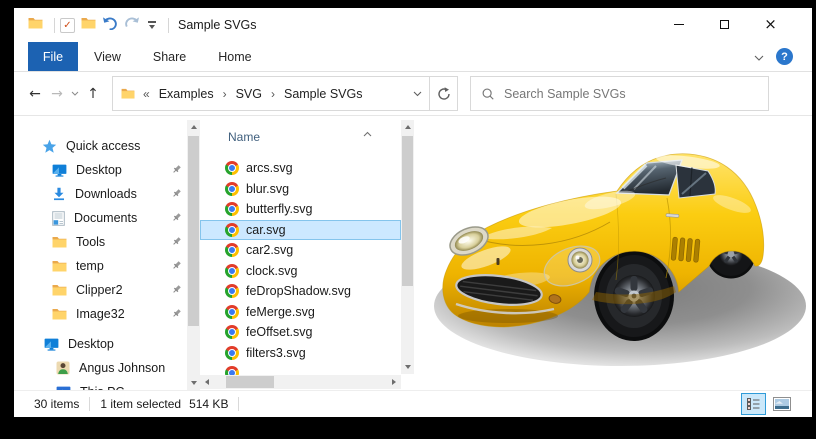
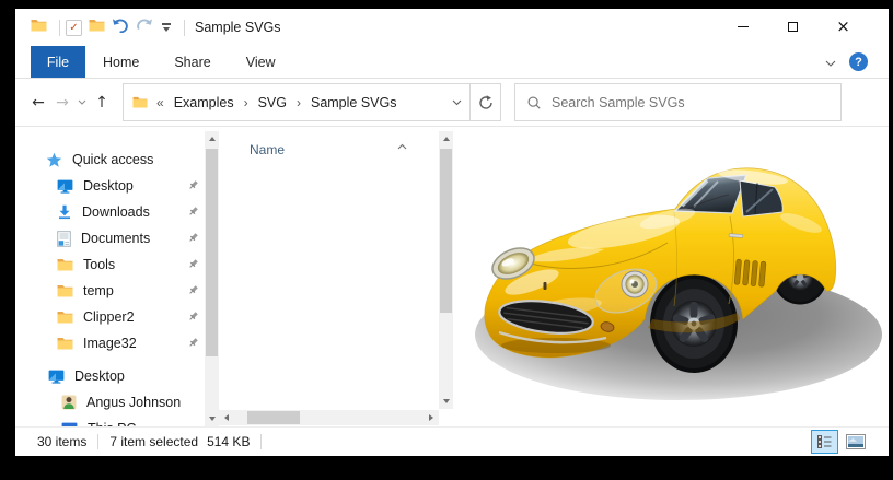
  ✓
  Sample SVGs
  ×
  File
- View
+ Home
  Share
- Home
+ View
  ?
  ←
  →
  ↑
  «
  Examples
  ›
  SVG
  ›
  Sample SVGs
  Search Sample SVGs
  Quick access
  Desktop
  Downloads
  Documents
  Tools
  temp
  Clipper2
  Image32
  Desktop
  Angus Johnson
  Name
- arcs.svg
- blur.svg
- butterfly.svg
- car.svg
- car2.svg
- clock.svg
- feDropShadow.svg
- feMerge.svg
- feOffset.svg
- filters3.svg
  30 items
- 1 item selected
+ 7 item selected
  514 KB
